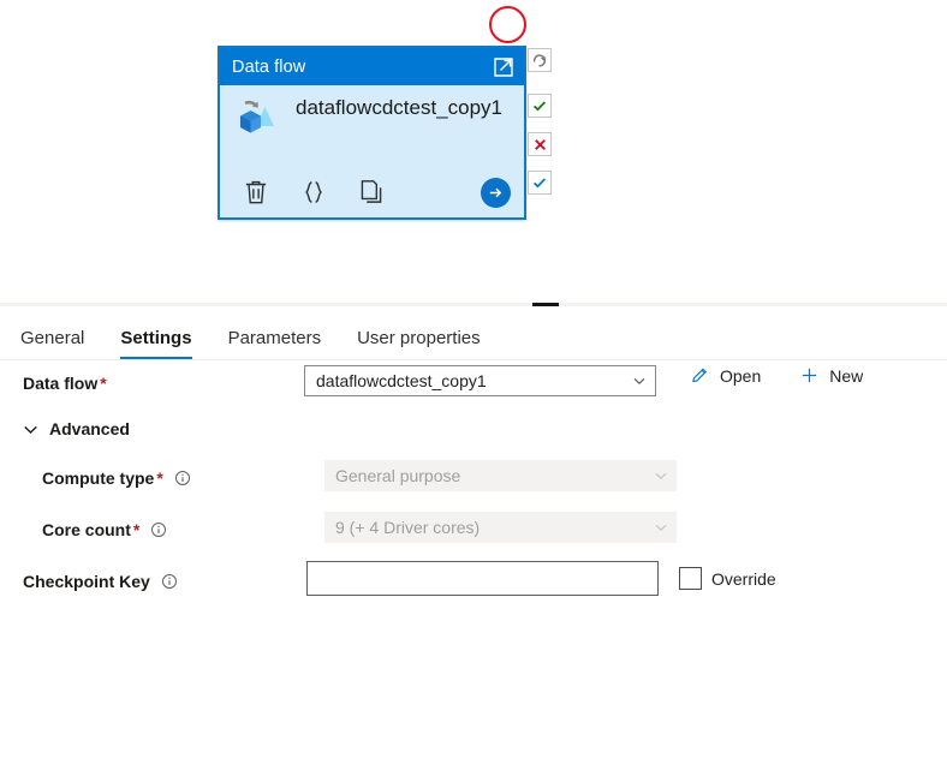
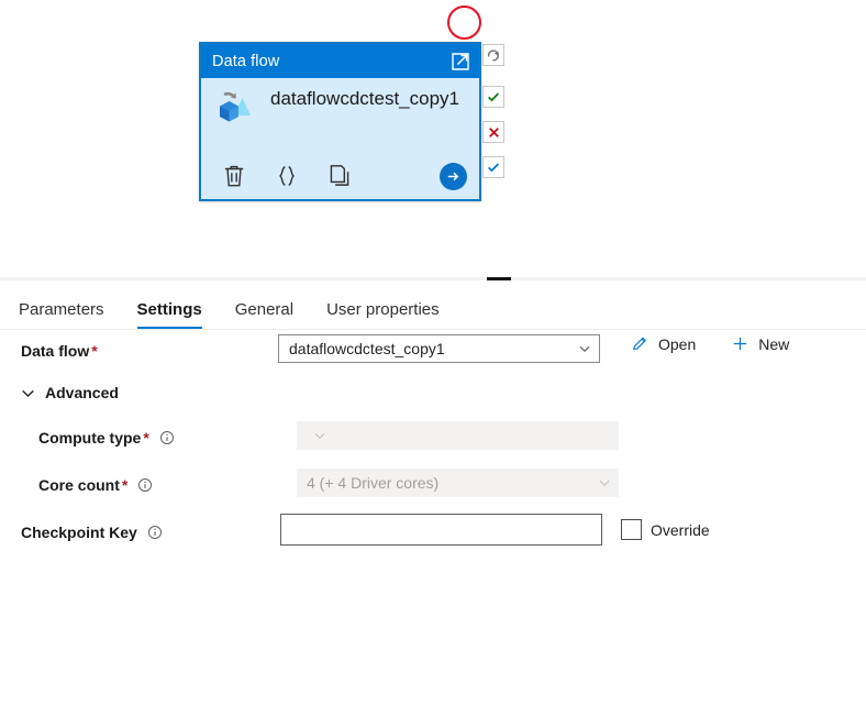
  Data flow
  dataflowcdctest_copy1
- General
+ Parameters
  Settings
- Parameters
+ General
  User properties
  Data flow *
  dataflowcdctest_copy1
  Open
  New
  Advanced
  Compute type *
- General purpose
  Core count *
- 9 (+ 4 Driver cores)
+ 4 (+ 4 Driver cores)
  Checkpoint Key
  Override
